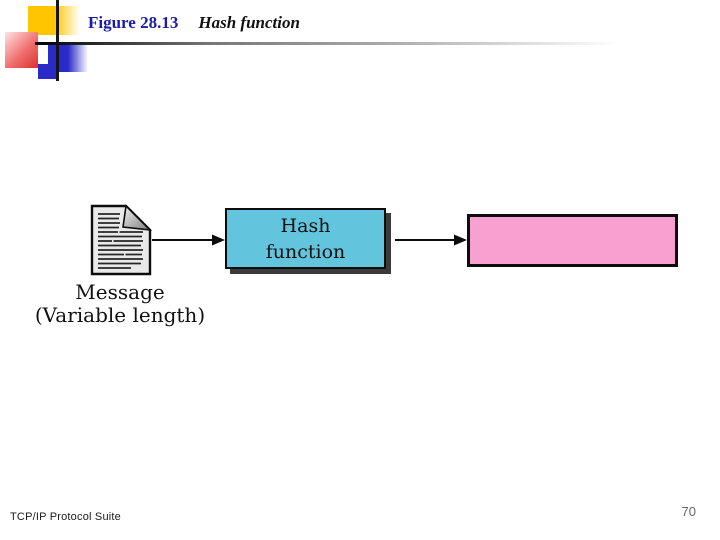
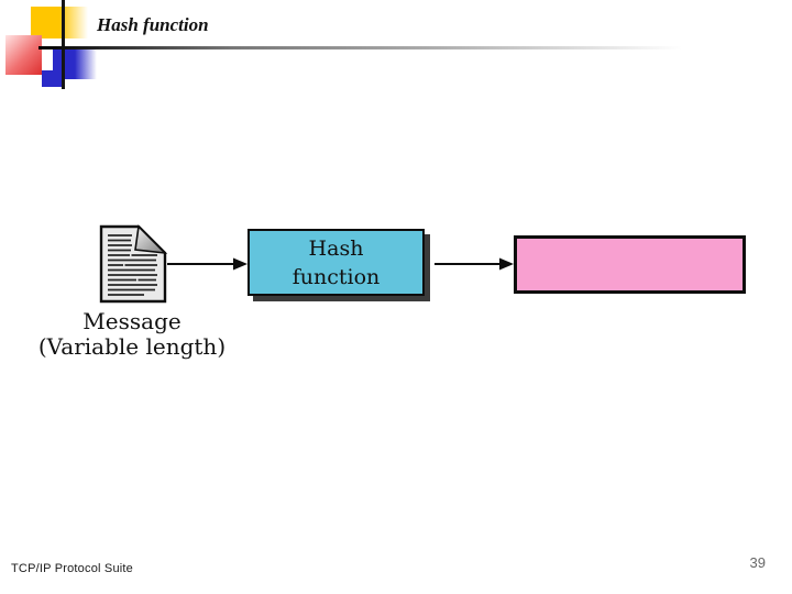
- Figure 28.13
  Hash function
  Hash
  function
  Message
  (Variable length)
  TCP/IP Protocol Suite
- 70
+ 39
